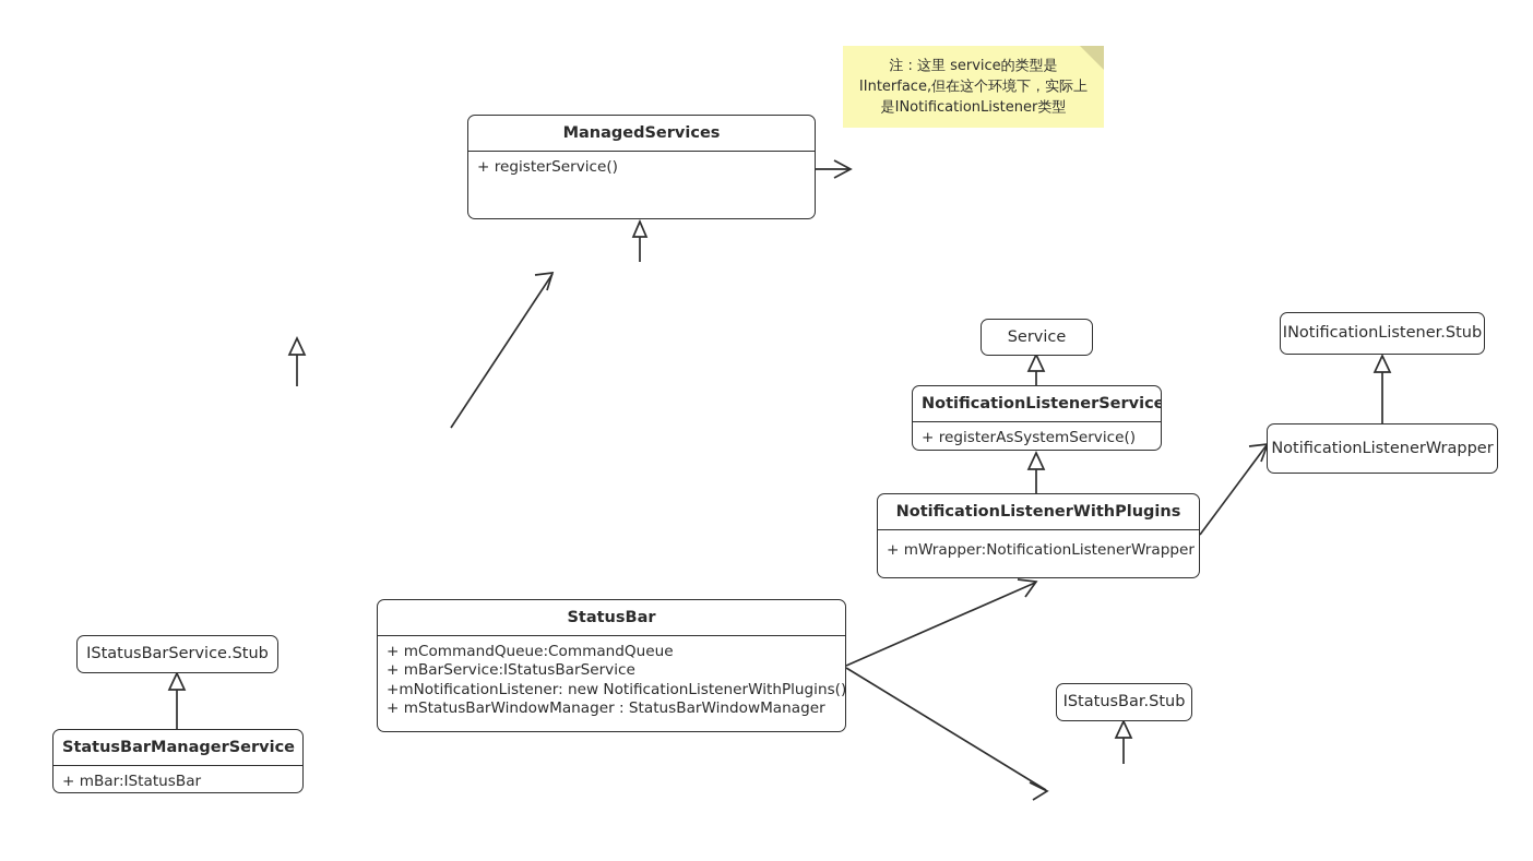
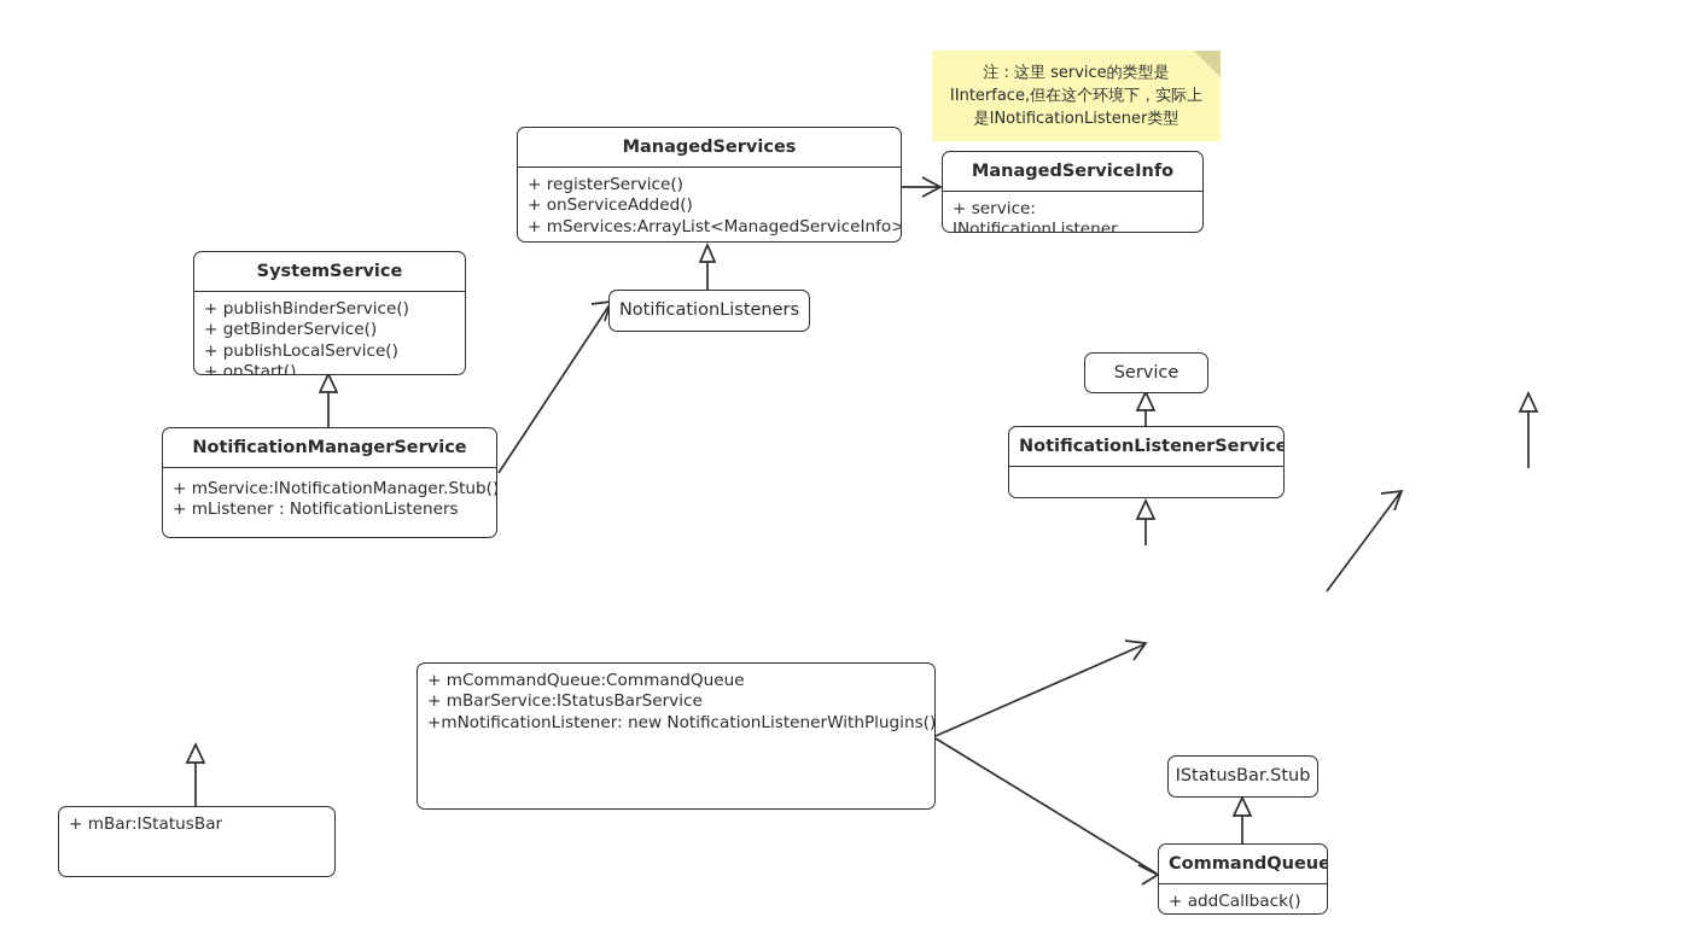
  注 : 这里 service的类型是
  IInterface,但在这个环境下，实际上
  是INotificationListener类型
  ManagedServices
  + registerService()
+ + onServiceAdded()
+ + mServices:ArrayList<ManagedServiceInfo>
+ ManagedServiceInfo
+ + service:
+ INotificationListener
+ SystemService
+ + publishBinderService()
+ + getBinderService()
+ + publishLocalService()
+ + onStart()
+ NotificationListeners
+ NotificationManagerService
+ + mService:INotificationManager.Stub()
+ + mListener : NotificationListeners
  Service
- INotificationListener.Stub
  NotificationListenerService
- + registerAsSystemService()
- NotificationListenerWrapper
- NotificationListenerWithPlugins
- + mWrapper:NotificationListenerWrapper
- StatusBar
  + mCommandQueue:CommandQueue
  + mBarService:IStatusBarService
  +mNotificationListener: new NotificationListenerWithPlugins()
- + mStatusBarWindowManager : StatusBarWindowManager
- IStatusBarService.Stub
  IStatusBar.Stub
- StatusBarManagerService
  + mBar:IStatusBar
+ CommandQueue
+ + addCallback()
